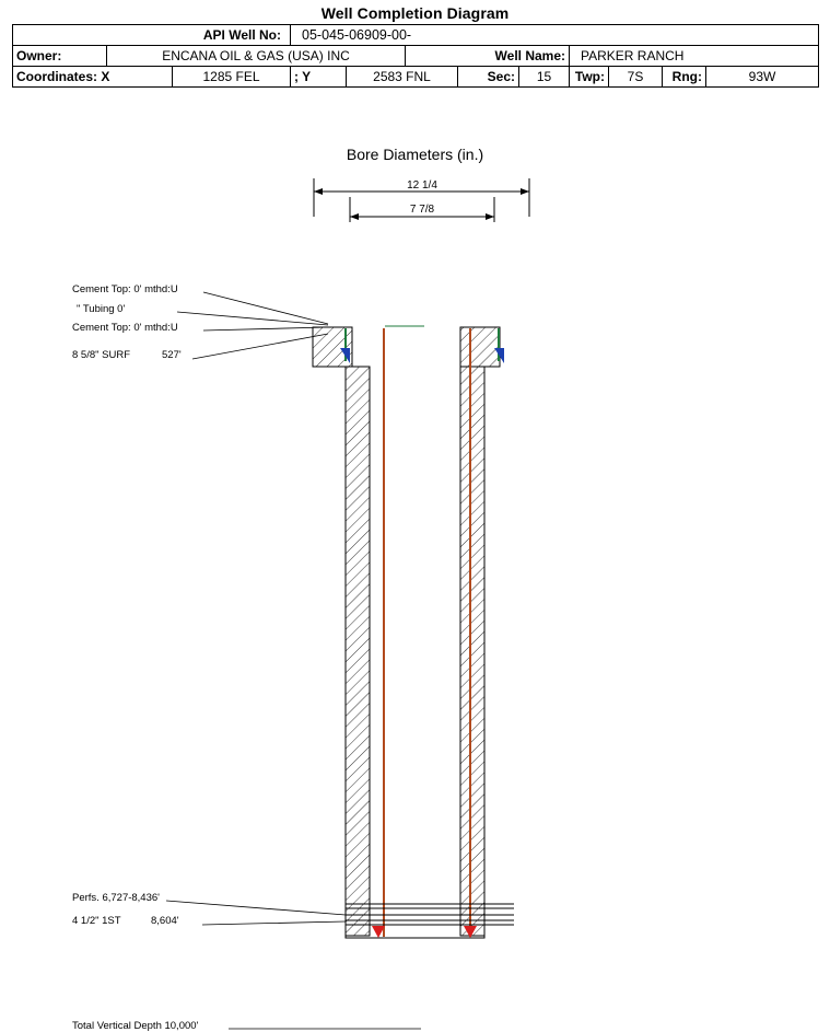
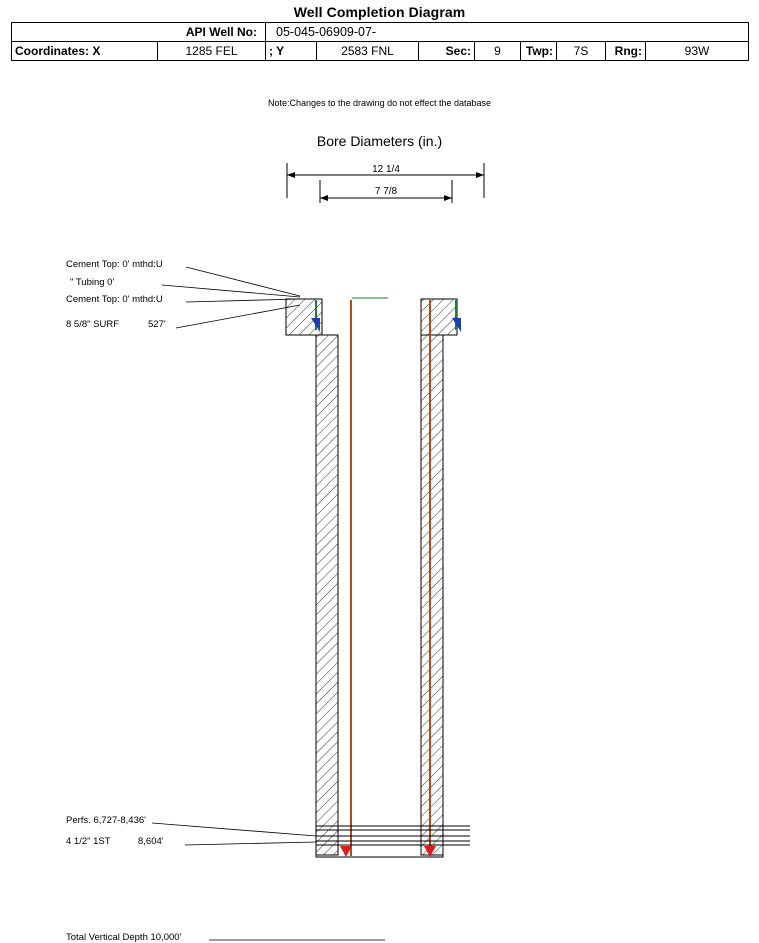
  Well Completion Diagram
- API Well No:	05-045-06909-00-
+ API Well No:	05-045-06909-07-
- Owner:	ENCANA OIL & GAS (USA) INC	Well Name:	PARKER RANCH
- Coordinates: X	1285 FEL	; Y	2583 FNL	Sec:	15	Twp:	7S	Rng:	93W
+ Coordinates: X	1285 FEL	; Y	2583 FNL	Sec:	9	Twp:	7S	Rng:	93W
+ Note:Changes to the drawing do not effect the database
  Bore Diameters (in.)
  12 1/4
  7 7/8
  Cement Top: 0' mthd:U
  " Tubing 0'
  Cement Top: 0' mthd:U
  8 5/8" SURF
  527'
  Perfs. 6,727-8,436'
  4 1/2" 1ST
  8,604'
  Total Vertical Depth 10,000'
